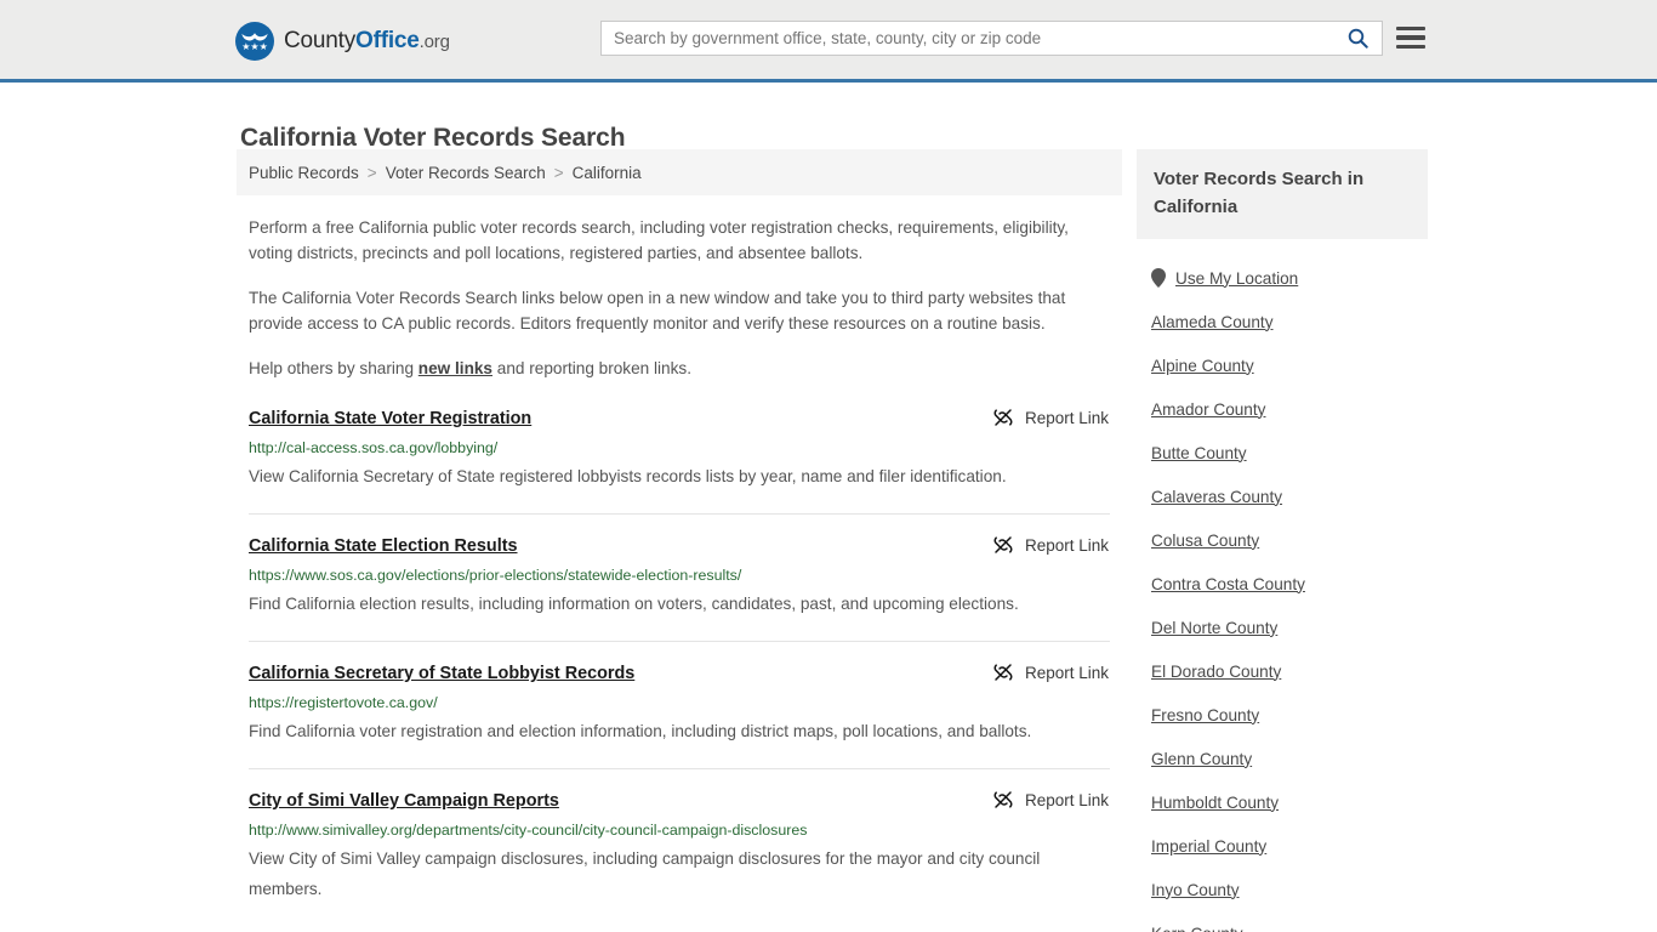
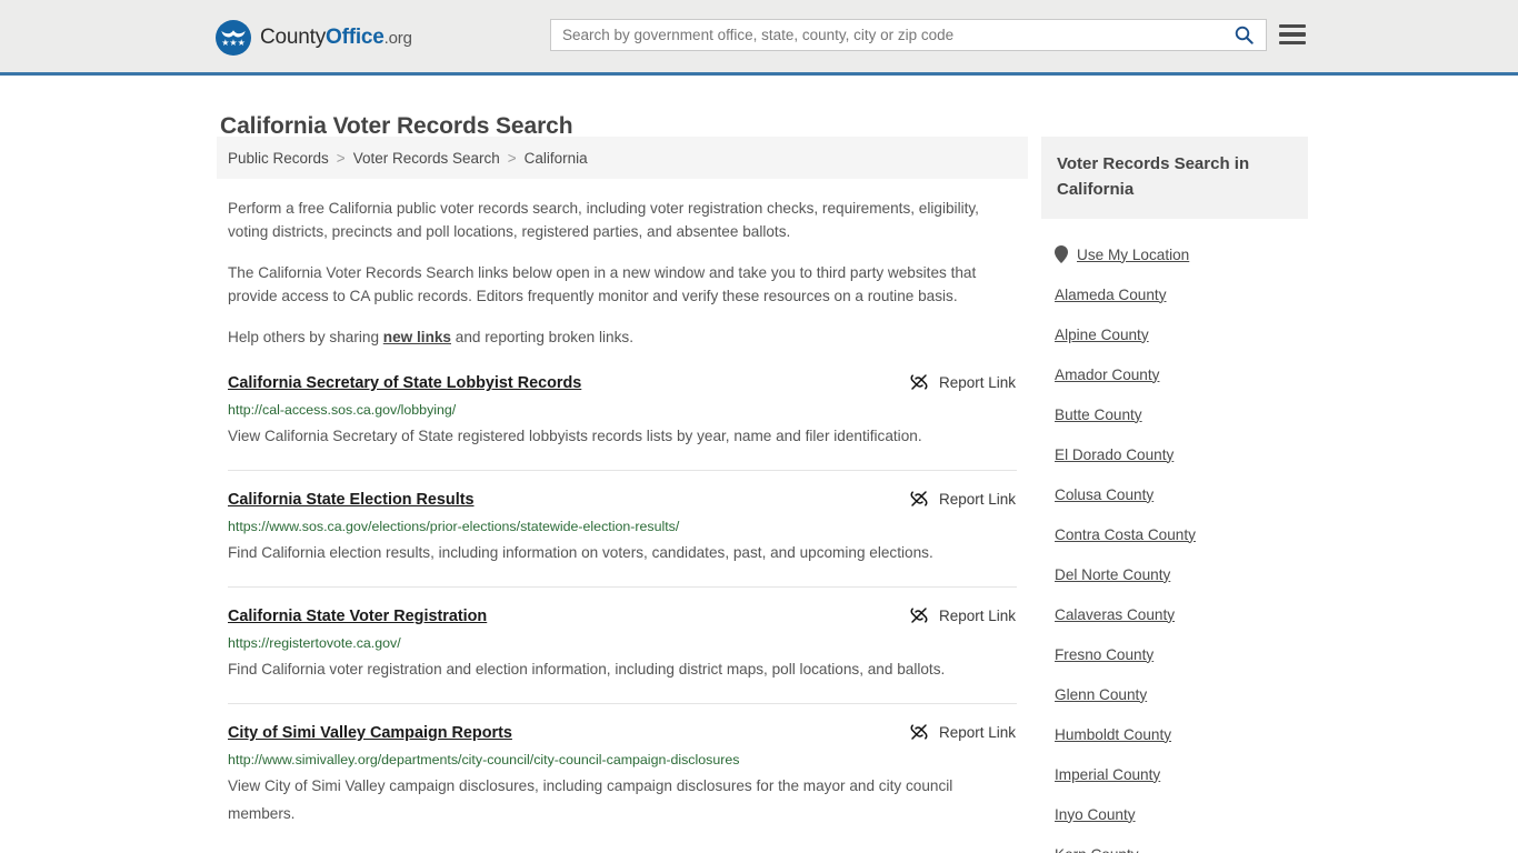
  ★★★
  CountyOffice.org
  Search by government office, state, county, city or zip code
  California Voter Records Search
  Public Records
  >
  Voter Records Search
  >
  California
  Perform a free California public voter records search, including voter registration checks, requirements, eligibility, voting districts, precincts and poll locations, registered parties, and absentee ballots.
  The California Voter Records Search links below open in a new window and take you to third party websites that provide access to CA public records. Editors frequently monitor and verify these resources on a routine basis.
  Help others by sharing new links and reporting broken links.
- California State Voter Registration
+ California Secretary of State Lobbyist Records
  Report Link
  http://cal-access.sos.ca.gov/lobbying/
  View California Secretary of State registered lobbyists records lists by year, name and filer identification.
  California State Election Results
  Report Link
  https://www.sos.ca.gov/elections/prior-elections/statewide-election-results/
  Find California election results, including information on voters, candidates, past, and upcoming elections.
- California Secretary of State Lobbyist Records
+ California State Voter Registration
  Report Link
  https://registertovote.ca.gov/
  Find California voter registration and election information, including district maps, poll locations, and ballots.
  City of Simi Valley Campaign Reports
  Report Link
  http://www.simivalley.org/departments/city-council/city-council-campaign-disclosures
  View City of Simi Valley campaign disclosures, including campaign disclosures for the mayor and city council members.
  Voter Records Search in California
  Use My Location
  Alameda County
  Alpine County
  Amador County
  Butte County
- Calaveras County
+ El Dorado County
  Colusa County
  Contra Costa County
  Del Norte County
- El Dorado County
+ Calaveras County
  Fresno County
  Glenn County
  Humboldt County
  Imperial County
  Inyo County
